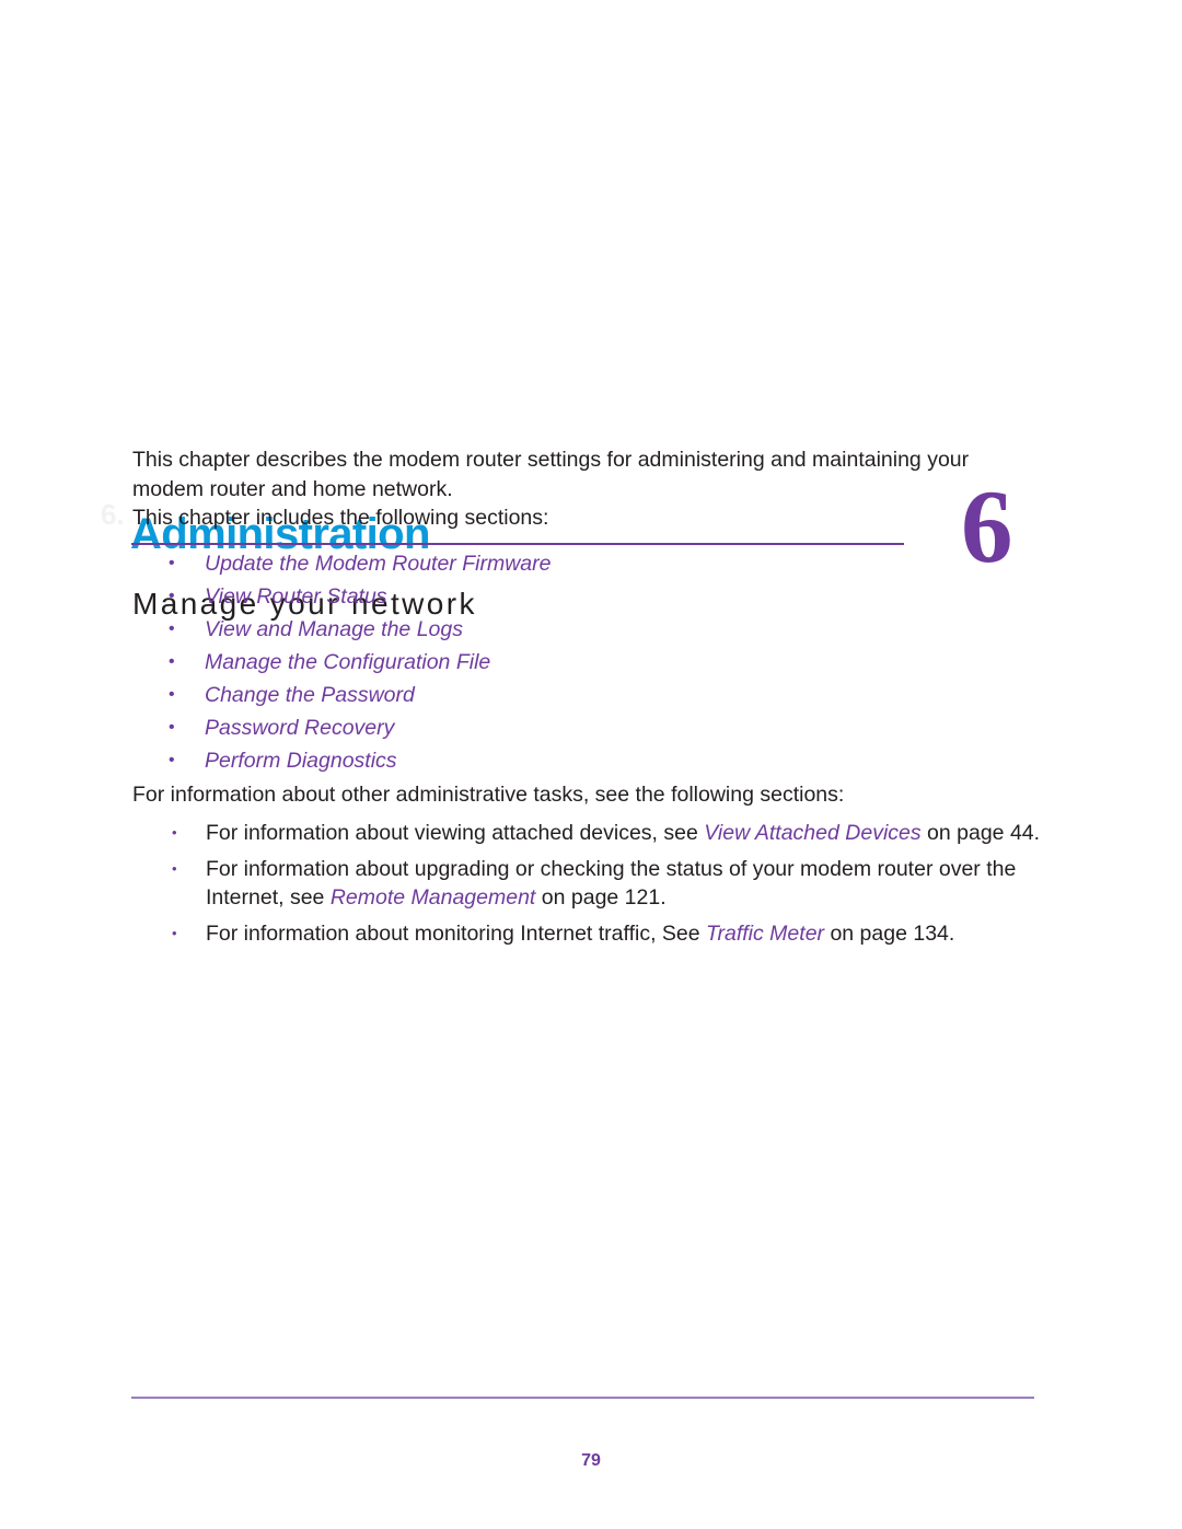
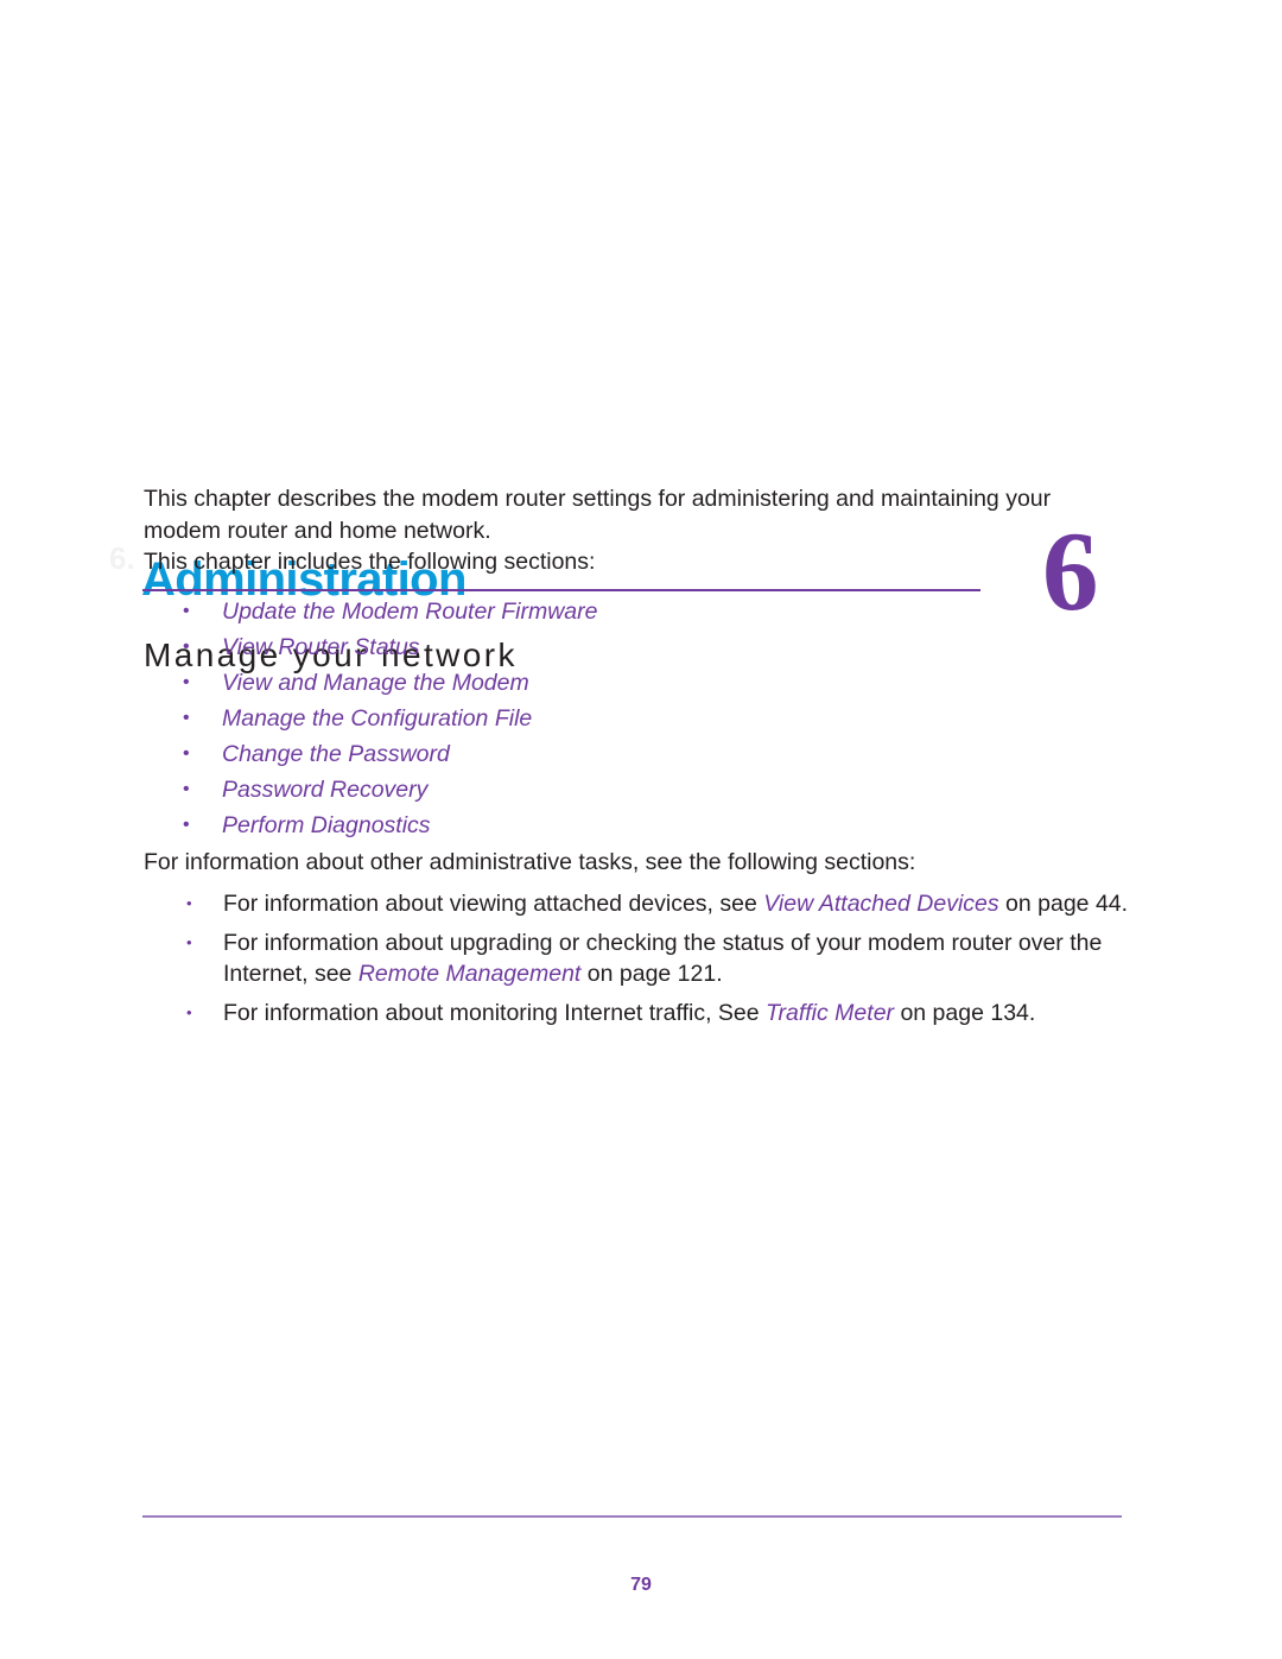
  Administration
  6
  Manage your network
  This chapter describes the modem router settings for administering and maintaining your modem router and home network.
  This chapter includes the following sections:
  •
  Update the Modem Router Firmware
  •
  View Router Status
  •
- View and Manage the Logs
+ View and Manage the Modem
  •
  Manage the Configuration File
  •
  Change the Password
  •
  Password Recovery
  •
  Perform Diagnostics
  For information about other administrative tasks, see the following sections:
  •
  For information about viewing attached devices, see View Attached Devices on page 44.
  •
  For information about upgrading or checking the status of your modem router over the Internet, see Remote Management on page 121.
  •
  For information about monitoring Internet traffic, See Traffic Meter on page 134.
  79
